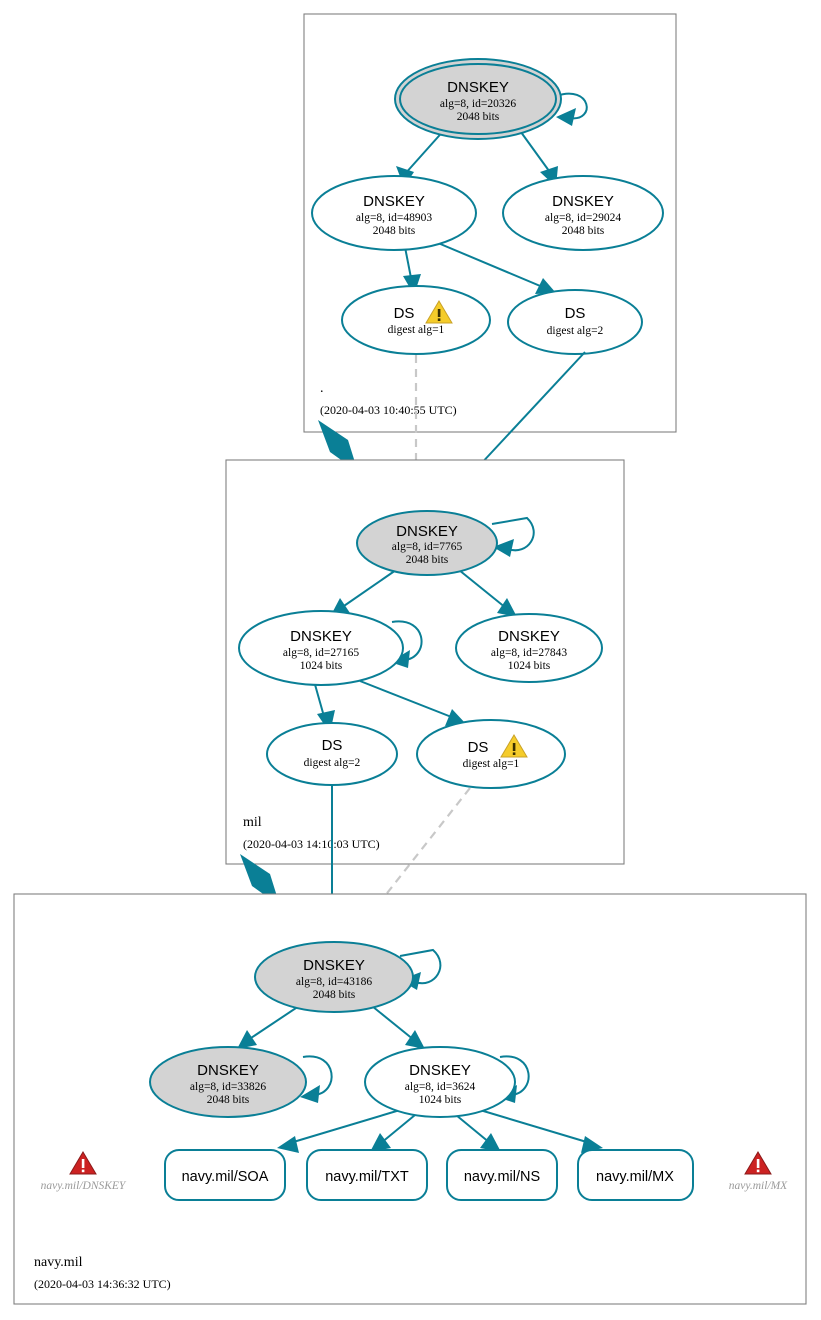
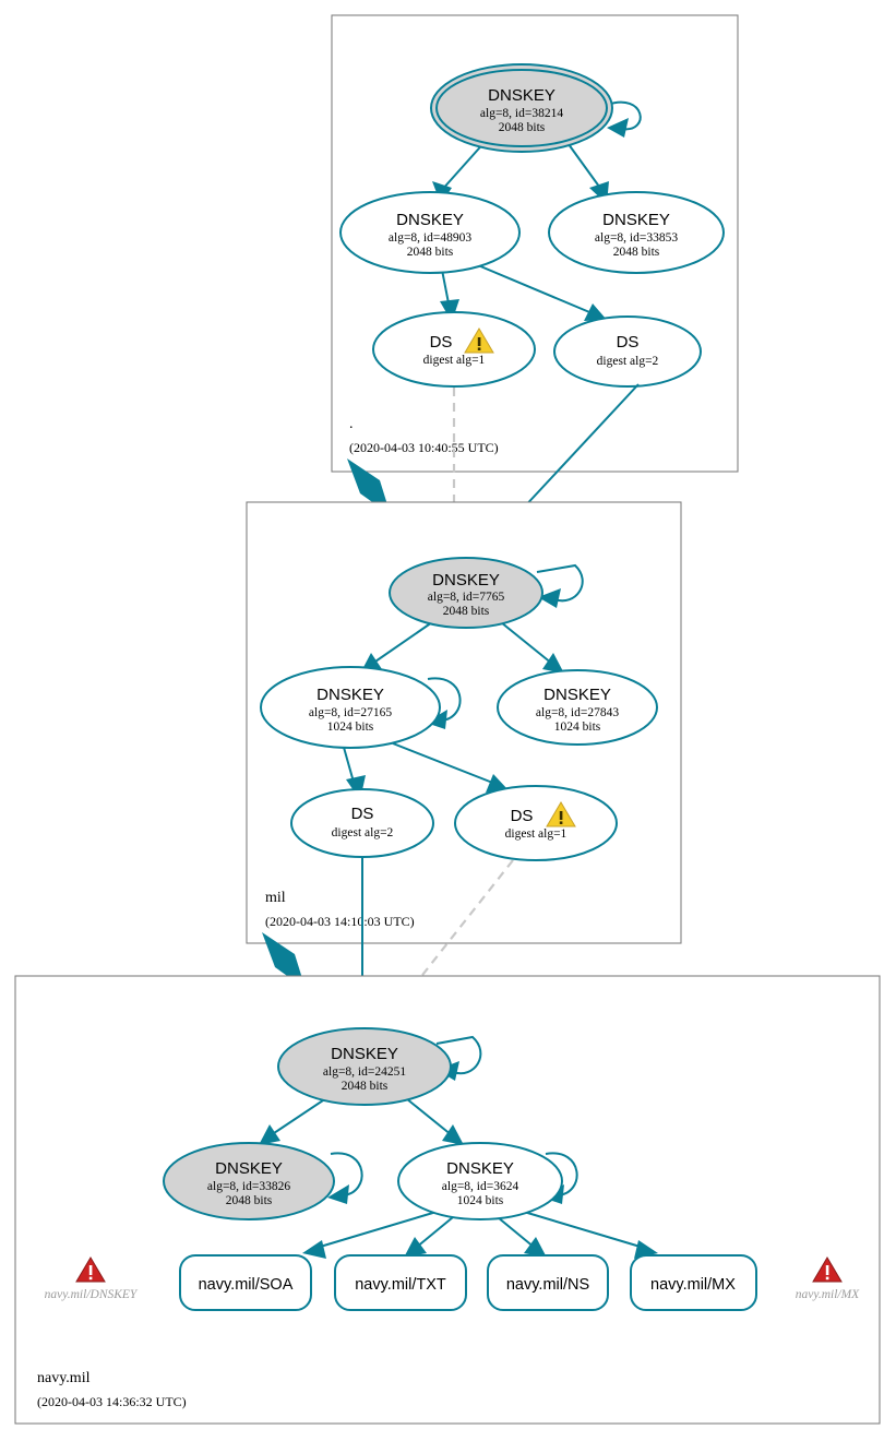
  DNSKEY
- alg=8, id=20326
+ alg=8, id=38214
  2048 bits
  DNSKEY
  alg=8, id=48903
  2048 bits
  DNSKEY
- alg=8, id=29024
+ alg=8, id=33853
  2048 bits
  DS
  digest alg=1
  DS
  digest alg=2
  .
  (2020-04-03 10:40:55 UTC)
  DNSKEY
  alg=8, id=7765
  2048 bits
  DNSKEY
  alg=8, id=27165
  1024 bits
  DNSKEY
  alg=8, id=27843
  1024 bits
  DS
  digest alg=2
  DS
  digest alg=1
  mil
  (2020-04-03 14:10:03 UTC)
  DNSKEY
- alg=8, id=43186
+ alg=8, id=24251
  2048 bits
  DNSKEY
  alg=8, id=33826
  2048 bits
  DNSKEY
  alg=8, id=3624
  1024 bits
  navy.mil/SOA
  navy.mil/TXT
  navy.mil/NS
  navy.mil/MX
  navy.mil/DNSKEY
  navy.mil/MX
  navy.mil
  (2020-04-03 14:36:32 UTC)
